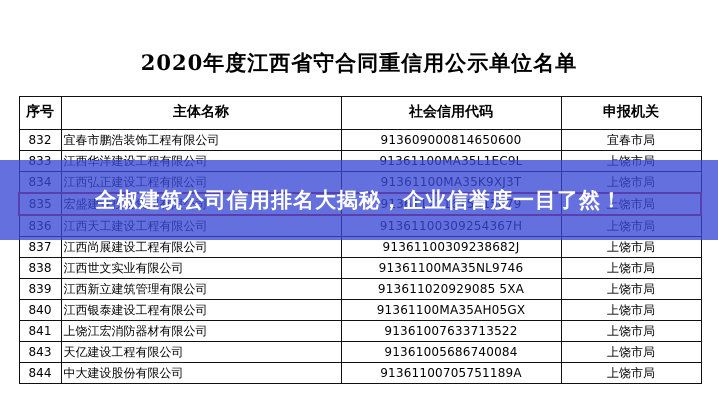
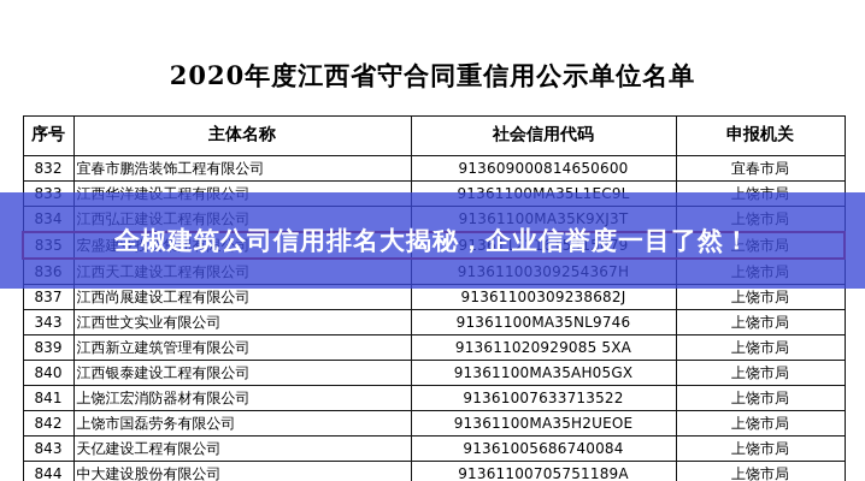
  2020年度江西省守合同重信用公示单位名单
  序号	主体名称	社会信用代码	申报机关
  832	宜春市鹏浩装饰工程有限公司	913609000814650600	宜春市局
  833	江西华洋建设工程有限公司	91361100MA35L1EC9L	上饶市局
  834	江西弘正建设工程有限公司	91361100MA35K9XJ3T	上饶市局
  835	宏盛建业投资集团有限公司	913611221615315079	上饶市局
  836	江西天工建设工程有限公司	91361100309254367H	上饶市局
  837	江西尚展建设工程有限公司	91361100309238682J	上饶市局
- 838	江西世文实业有限公司	91361100MA35NL9746	上饶市局
+ 343	江西世文实业有限公司	91361100MA35NL9746	上饶市局
  839	江西新立建筑管理有限公司	913611020929085 5XA	上饶市局
  840	江西银泰建设工程有限公司	91361100MA35AH05GX	上饶市局
  841	上饶江宏消防器材有限公司	91361007633713522	上饶市局
+ 842	上饶市国磊劳务有限公司	91361100MA35H2UEOE	上饶市局
  843	天亿建设工程有限公司	91361005686740084	上饶市局
  844	中大建设股份有限公司	91361100705751189A	上饶市局
  全椒建筑公司信用排名大揭秘，企业信誉度一目了然！
